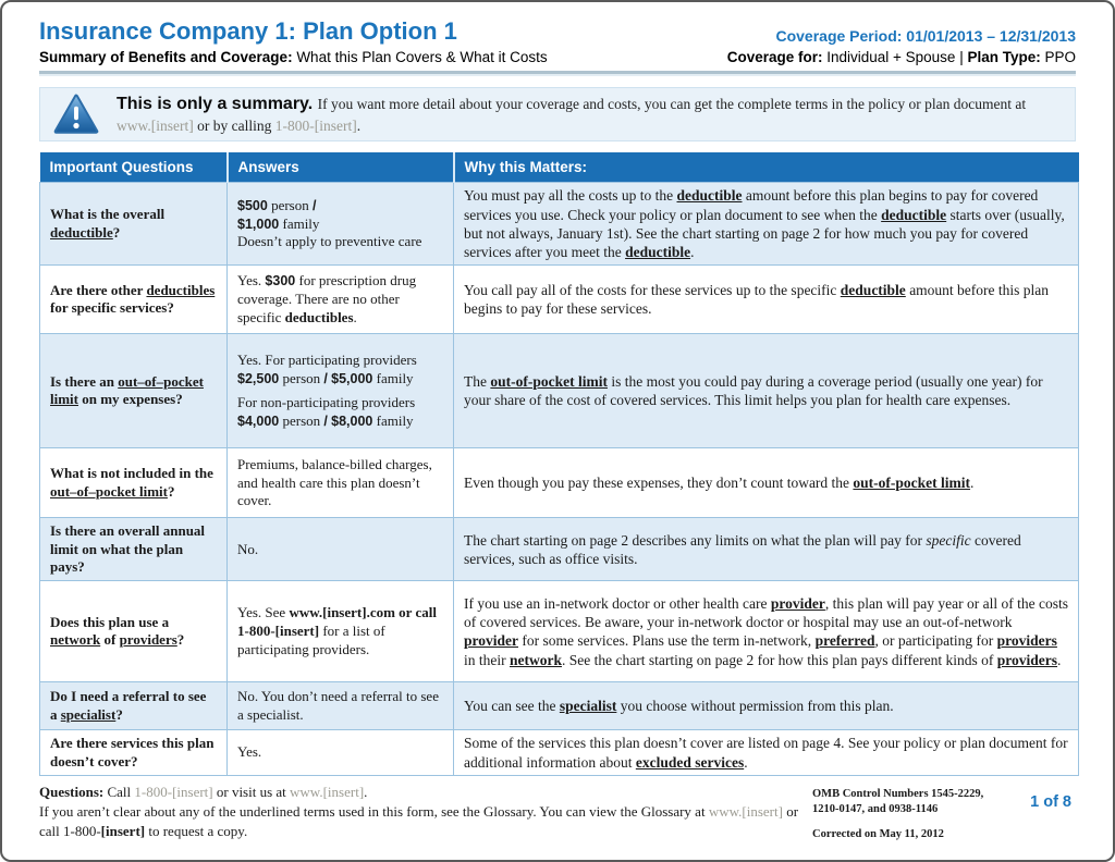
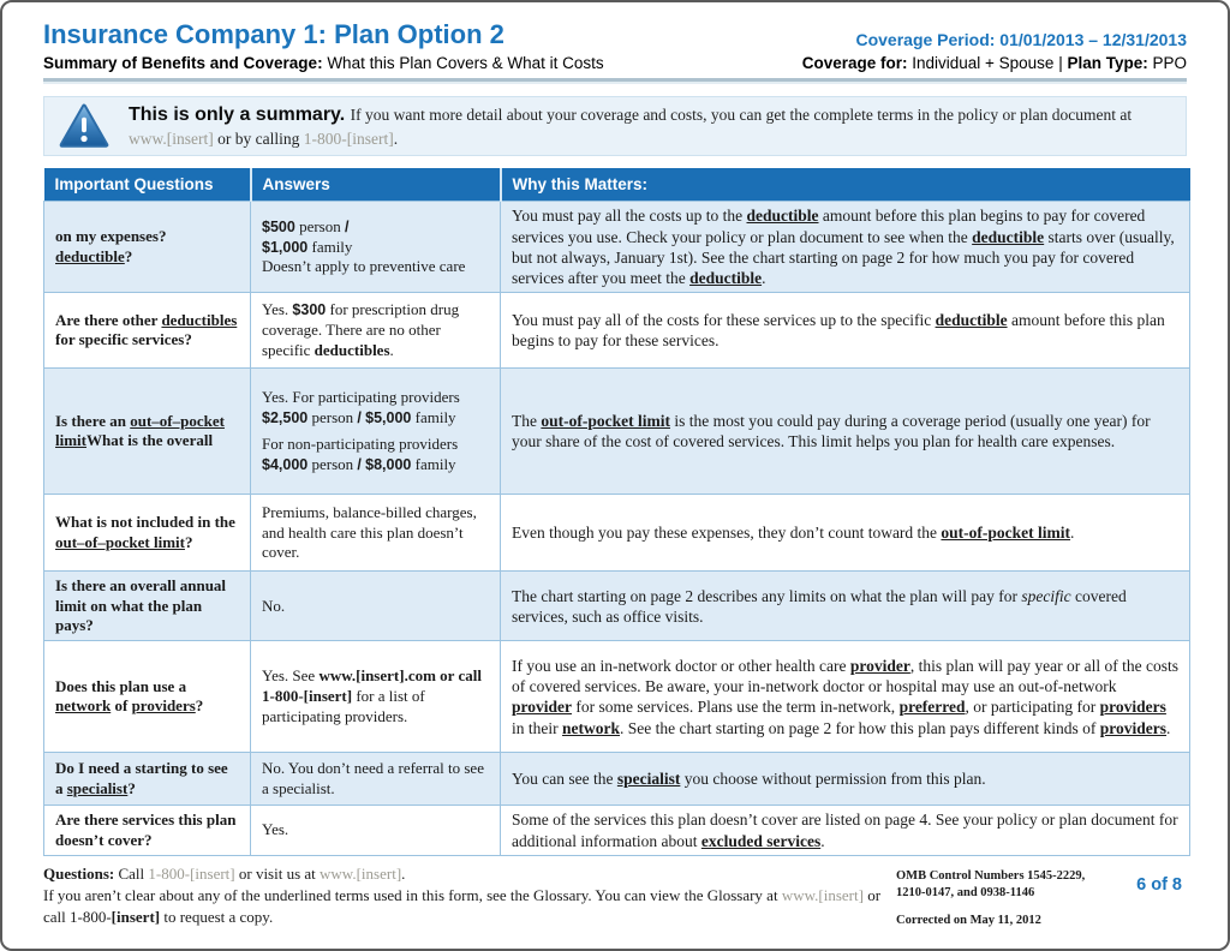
- Insurance Company 1: Plan Option 1
+ Insurance Company 1: Plan Option 2
  Summary of Benefits and Coverage: What this Plan Covers & What it Costs
  Coverage Period: 01/01/2013 – 12/31/2013
  Coverage for: Individual + Spouse | Plan Type: PPO
  This is only a summary. If you want more detail about your coverage and costs, you can get the complete terms in the policy or plan document at www.[insert] or by calling 1-800-[insert].
  Important Questions	Answers	Why this Matters:
- What is the overall deductible?	$500 person /$1,000 familyDoesn’t apply to preventive care	You must pay all the costs up to the deductible amount before this plan begins to pay for covered services you use. Check your policy or plan document to see when the deductible starts over (usually, but not always, January 1st). See the chart starting on page 2 for how much you pay for covered services after you meet the deductible.
+ on my expenses?deductible?	$500 person /$1,000 familyDoesn’t apply to preventive care	You must pay all the costs up to the deductible amount before this plan begins to pay for covered services you use. Check your policy or plan document to see when the deductible starts over (usually, but not always, January 1st). See the chart starting on page 2 for how much you pay for covered services after you meet the deductible.
- Are there other deductibles for specific services?	Yes. $300 for prescription drug coverage. There are no other specific deductibles.	You call pay all of the costs for these services up to the specific deductible amount before this plan begins to pay for these services.
+ Are there other deductibles for specific services?	Yes. $300 for prescription drug coverage. There are no other specific deductibles.	You must pay all of the costs for these services up to the specific deductible amount before this plan begins to pay for these services.
- Is there an out–of–pocket limit on my expenses?	Yes. For participating providers $2,500 person / $5,000 familyFor non-participating providers $4,000 person / $8,000 family	The out-of-pocket limit is the most you could pay during a coverage period (usually one year) for your share of the cost of covered services. This limit helps you plan for health care expenses.
+ Is there an out–of–pocket limitWhat is the overall	Yes. For participating providers $2,500 person / $5,000 familyFor non-participating providers $4,000 person / $8,000 family	The out-of-pocket limit is the most you could pay during a coverage period (usually one year) for your share of the cost of covered services. This limit helps you plan for health care expenses.
  What is not included in the out–of–pocket limit?	Premiums, balance-billed charges, and health care this plan doesn’t cover.	Even though you pay these expenses, they don’t count toward the out-of-pocket limit.
  Is there an overall annual limit on what the plan pays?	No.	The chart starting on page 2 describes any limits on what the plan will pay for specific covered services, such as office visits.
  Does this plan use a network of providers?	Yes. See www.[insert].com or call 1-800-[insert] for a list of participating providers.	If you use an in-network doctor or other health care provider, this plan will pay year or all of the costs of covered services. Be aware, your in-network doctor or hospital may use an out-of-network provider for some services. Plans use the term in-network, preferred, or participating for providers in their network. See the chart starting on page 2 for how this plan pays different kinds of providers.
- Do I need a referral to see a specialist?	No. You don’t need a referral to see a specialist.	You can see the specialist you choose without permission from this plan.
+ Do I need a starting to see a specialist?	No. You don’t need a referral to see a specialist.	You can see the specialist you choose without permission from this plan.
  Are there services this plan doesn’t cover?	Yes.	Some of the services this plan doesn’t cover are listed on page 4. See your policy or plan document for additional information about excluded services.
  Questions: Call 1-800-[insert] or visit us at www.[insert].
  If you aren’t clear about any of the underlined terms used in this form, see the Glossary. You can view the Glossary at www.[insert] or call 1-800-[insert] to request a copy.
  OMB Control Numbers 1545-2229,
  1210-0147, and 0938-1146
- 1 of 8
+ 6 of 8
  Corrected on May 11, 2012
